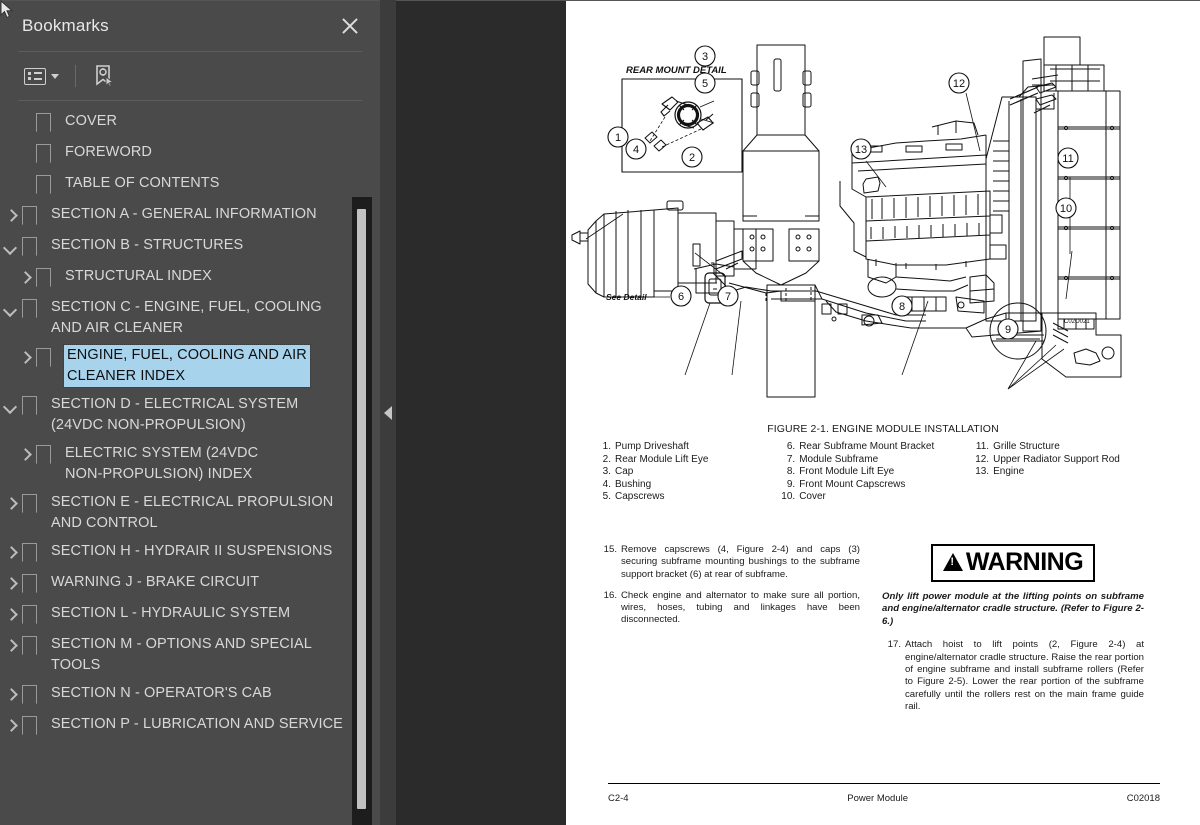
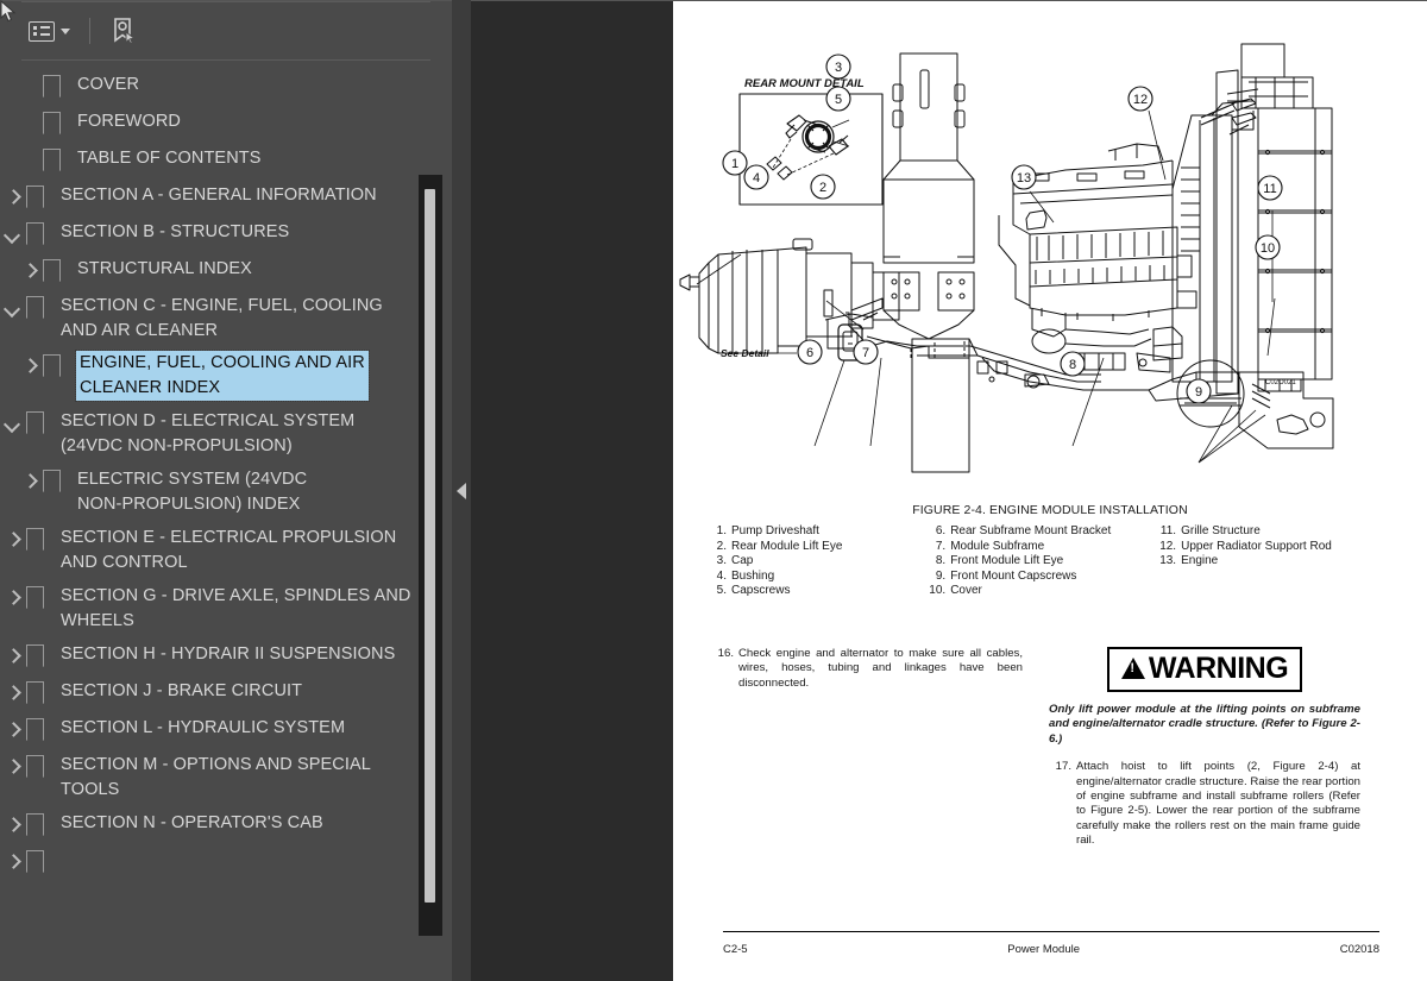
- Bookmarks
  COVER
  FOREWORD
  TABLE OF CONTENTS
  SECTION A - GENERAL INFORMATION
  SECTION B - STRUCTURES
  STRUCTURAL INDEX
  SECTION C - ENGINE, FUEL, COOLING
  AND AIR CLEANER
  ENGINE, FUEL, COOLING AND AIR
  CLEANER INDEX
  SECTION D - ELECTRICAL SYSTEM
  (24VDC NON-PROPULSION)
  ELECTRIC SYSTEM (24VDC
  NON-PROPULSION) INDEX
  SECTION E - ELECTRICAL PROPULSION
  AND CONTROL
+ SECTION G - DRIVE AXLE, SPINDLES AND
+ WHEELS
  SECTION H - HYDRAIR II SUSPENSIONS
- WARNING J - BRAKE CIRCUIT
+ SECTION J - BRAKE CIRCUIT
  SECTION L - HYDRAULIC SYSTEM
  SECTION M - OPTIONS AND SPECIAL
  TOOLS
  SECTION N - OPERATOR'S CAB
- SECTION P - LUBRICATION AND SERVICE
  3
  5
  4
  1
  2
  13
  12
  11
  10
  6
  7
  8
  9
  REAR MOUNT DETAIL
  See Detail
- FIGURE 2-1. ENGINE MODULE INSTALLATION
+ FIGURE 2-4. ENGINE MODULE INSTALLATION
  1.
  Pump Driveshaft
  2.
  Rear Module Lift Eye
  3.
  Cap
  4.
  Bushing
  5.
  Capscrews
  6.
  Rear Subframe Mount Bracket
  7.
  Module Subframe
  8.
  Front Module Lift Eye
  9.
  Front Mount Capscrews
  10.
  Cover
  11.
  Grille Structure
  12.
  Upper Radiator Support Rod
  13.
  Engine
- 15.
- Remove capscrews (4, Figure 2-4) and caps (3) securing subframe mounting bushings to the subframe support bracket (6) at rear of subframe.
  16.
- Check engine and alternator to make sure all portion, wires, hoses, tubing and linkages have been disconnected.
+ Check engine and alternator to make sure all cables, wires, hoses, tubing and linkages have been disconnected.
  WARNING
  Only lift power module at the lifting points on subframe and engine/alternator cradle structure. (Refer to Figure 2-6.)
  17.
- Attach hoist to lift points (2, Figure 2-4) at engine/alternator cradle structure. Raise the rear portion of engine subframe and install subframe rollers (Refer to Figure 2-5). Lower the rear portion of the subframe carefully until the rollers rest on the main frame guide rail.
+ Attach hoist to lift points (2, Figure 2-4) at engine/alternator cradle structure. Raise the rear portion of engine subframe and install subframe rollers (Refer to Figure 2-5). Lower the rear portion of the subframe carefully make the rollers rest on the main frame guide rail.
- C2-4
+ C2-5
  Power Module
  C02018
